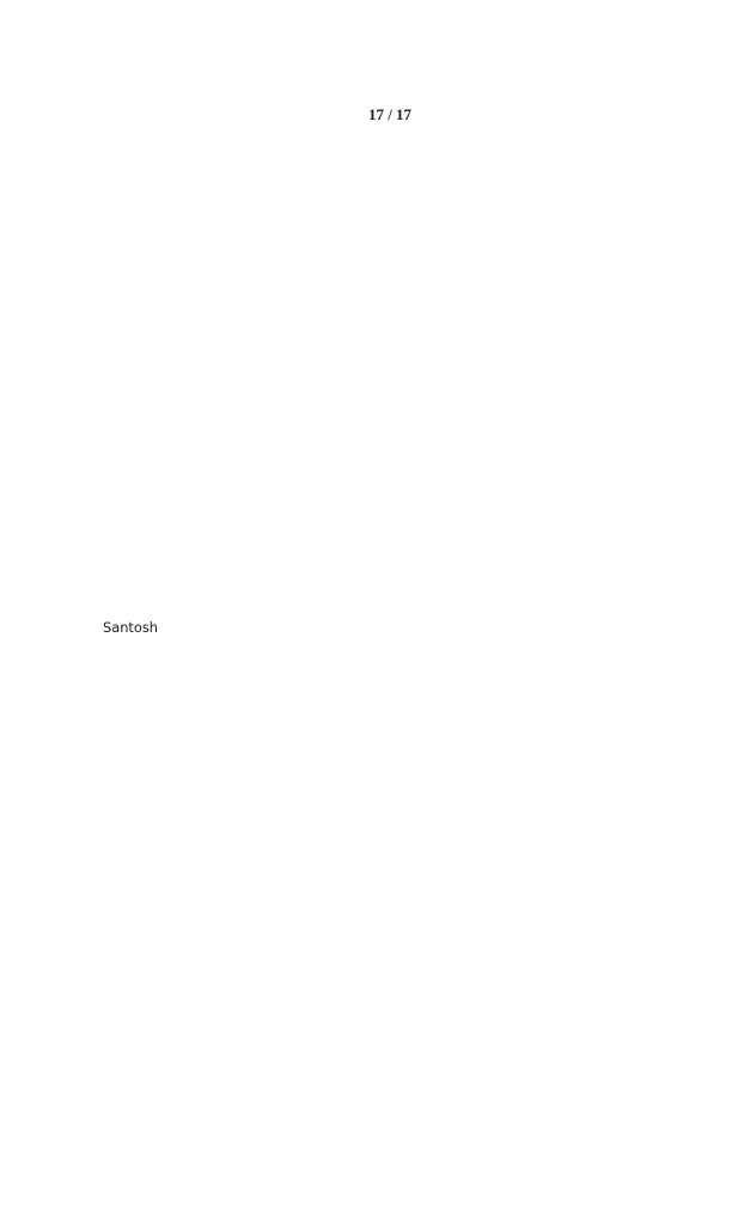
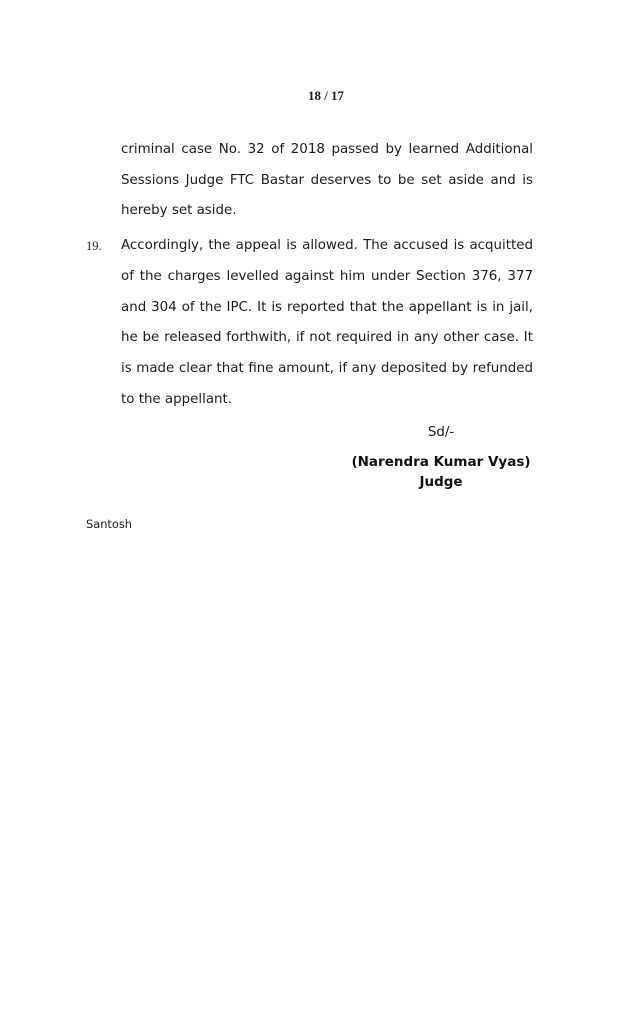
- 17 / 17
+ 18 / 17
+ criminal case No. 32 of 2018 passed by learned Additional Sessions Judge FTC Bastar deserves to be set aside and is hereby set aside.
+ 19.
+ Accordingly, the appeal is allowed. The accused is acquitted of the charges levelled against him under Section 376, 377 and 304 of the IPC. It is reported that the appellant is in jail, he be released forthwith, if not required in any other case. It is made clear that fine amount, if any deposited by refunded to the appellant.
+ Sd/-
+ (Narendra Kumar Vyas)
+ Judge
  Santosh
